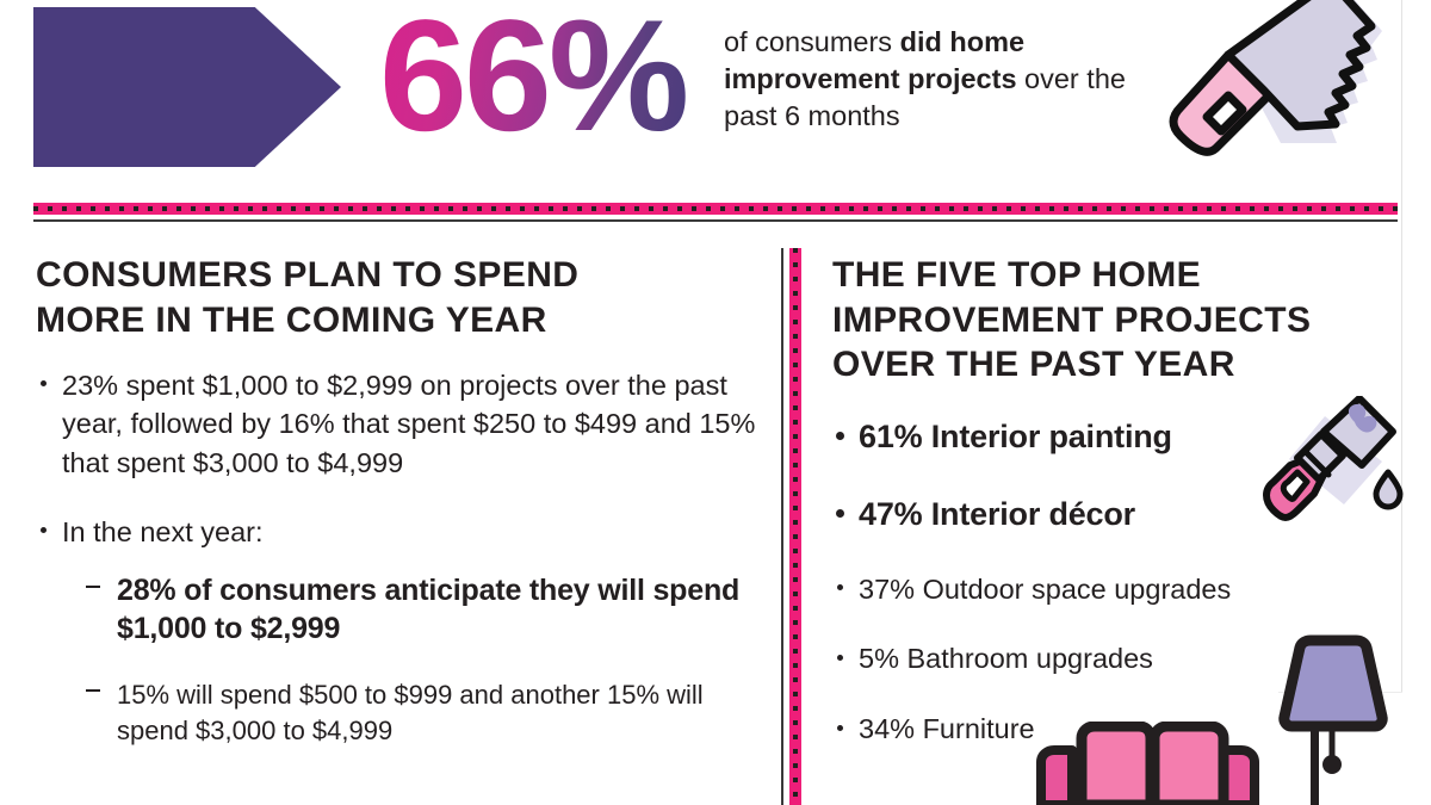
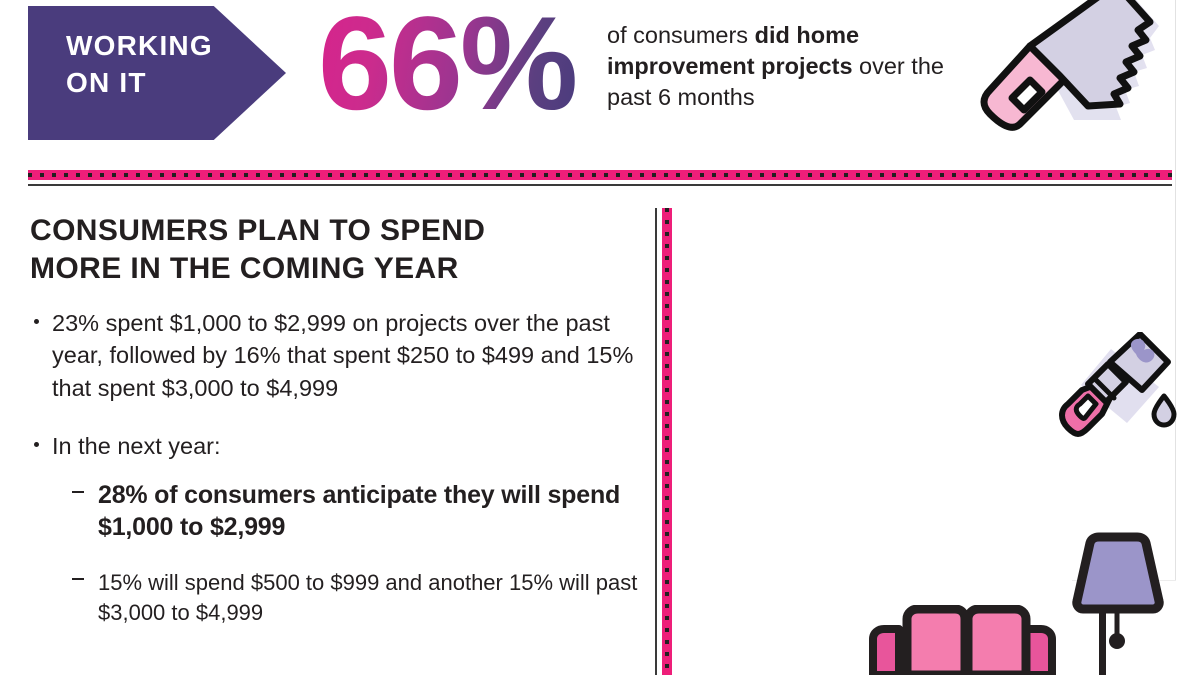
+ WORKING
+ ON IT
  66%
  of consumers did home improvement projects over the past 6 months
  CONSUMERS PLAN TO SPEND
  MORE IN THE COMING YEAR
  23% spent $1,000 to $2,999 on projects over the past year, followed by 16% that spent $250 to $499 and 15% that spent $3,000 to $4,999
  In the next year:
  28% of consumers anticipate they will spend $1,000 to $2,999
- 15% will spend $500 to $999 and another 15% will spend $3,000 to $4,999
+ 15% will spend $500 to $999 and another 15% will past $3,000 to $4,999
- THE FIVE TOP HOME
- IMPROVEMENT PROJECTS
- OVER THE PAST YEAR
- 61% Interior painting
- 47% Interior décor
- 37% Outdoor space upgrades
- 5% Bathroom upgrades
- 34% Furniture
